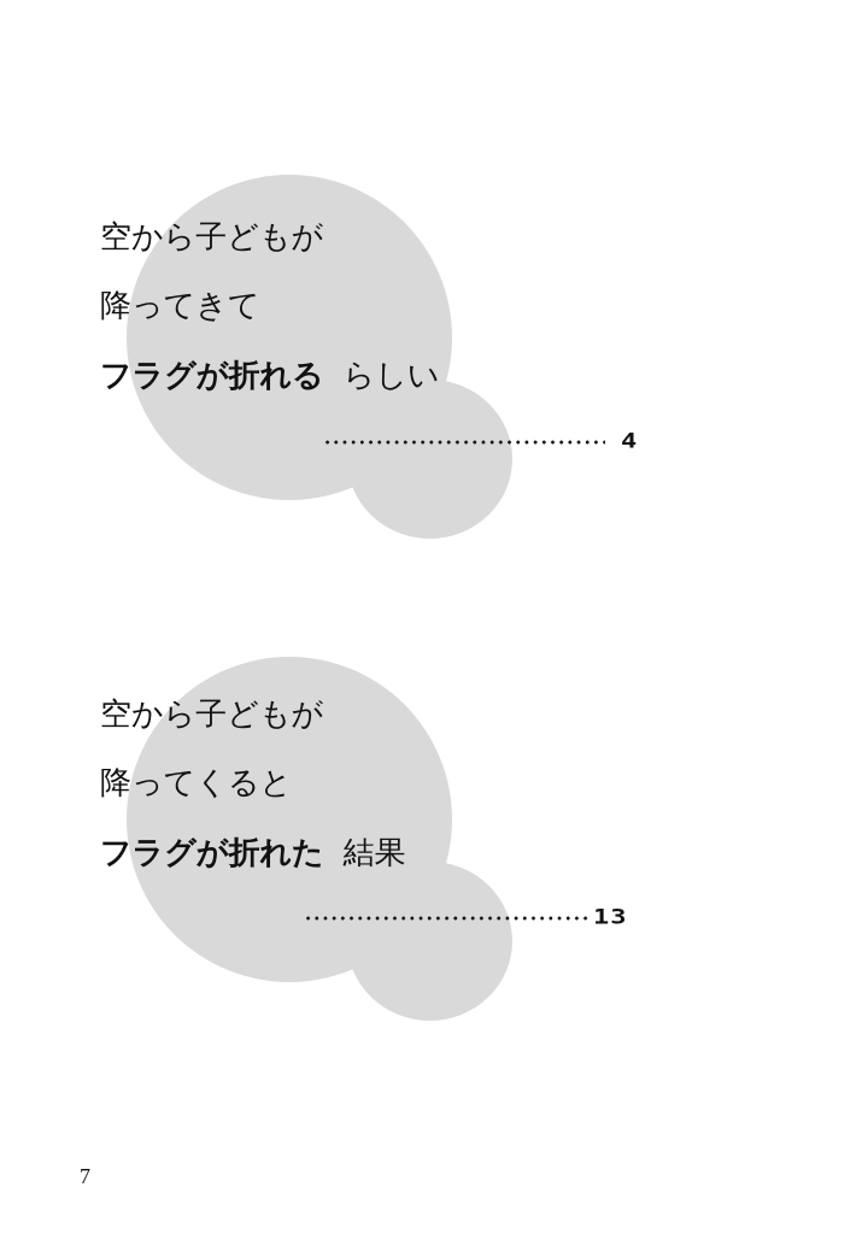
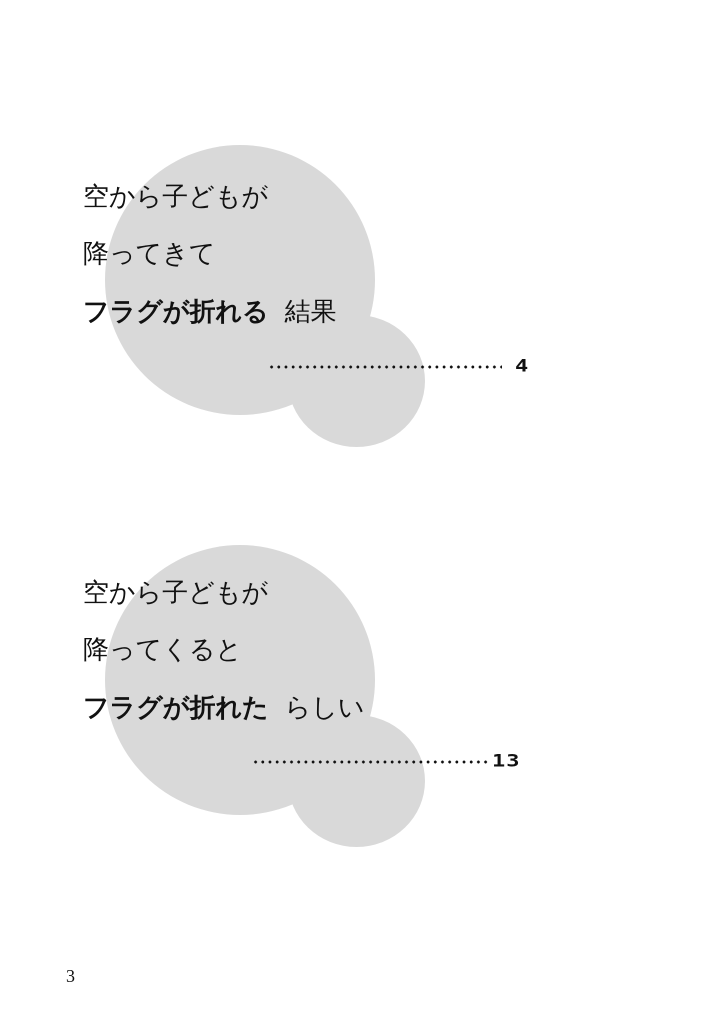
  空から子どもが
  降ってきて
- フラグが折れる らしい
+ フラグが折れる 結果
  4
  空から子どもが
  降ってくると
- フラグが折れた 結果
+ フラグが折れた らしい
  13
- 7
+ 3
